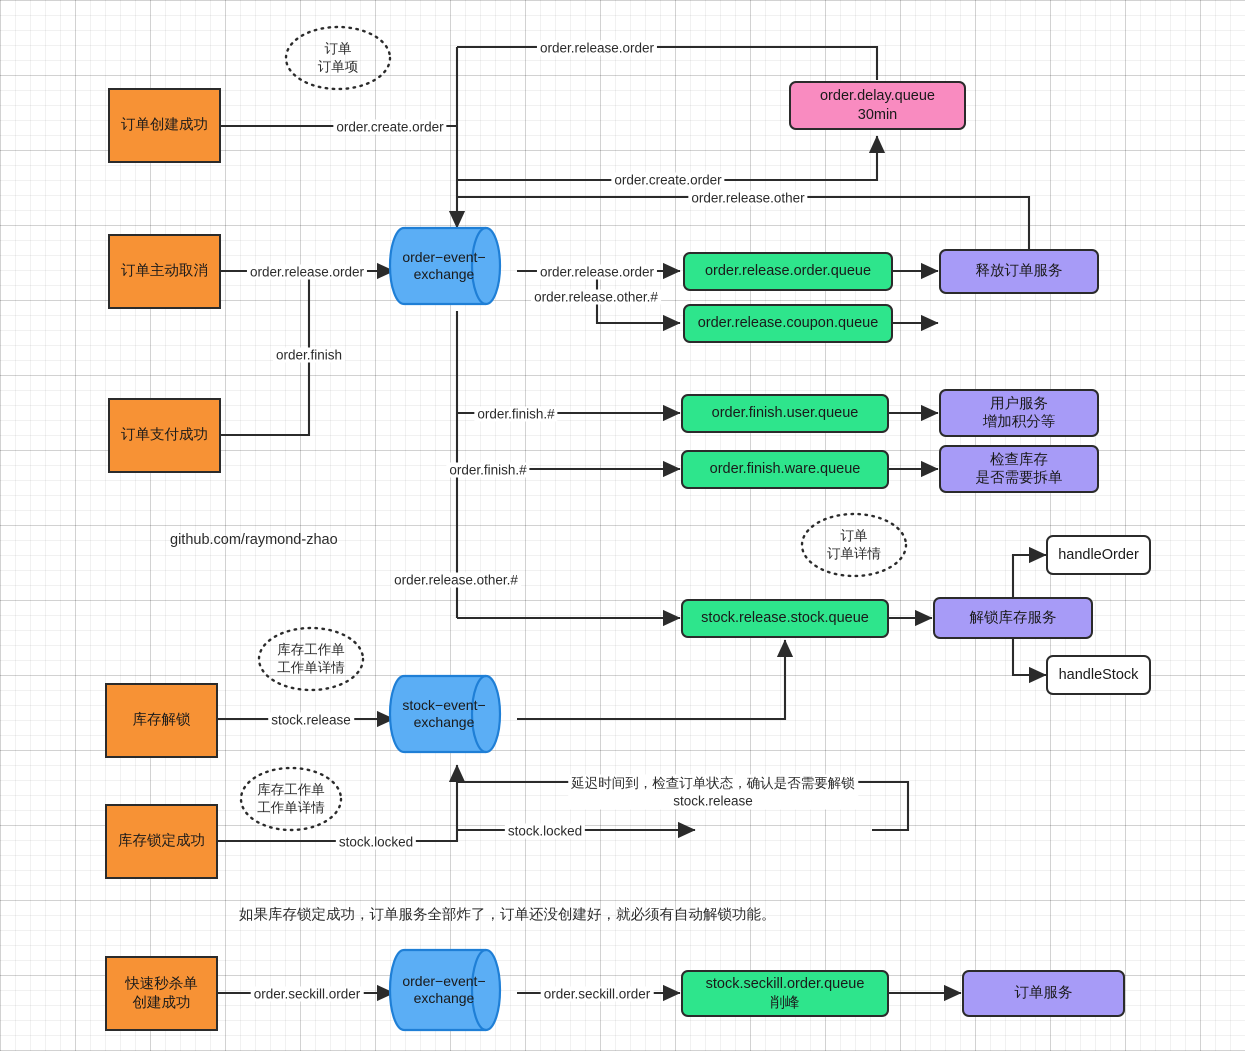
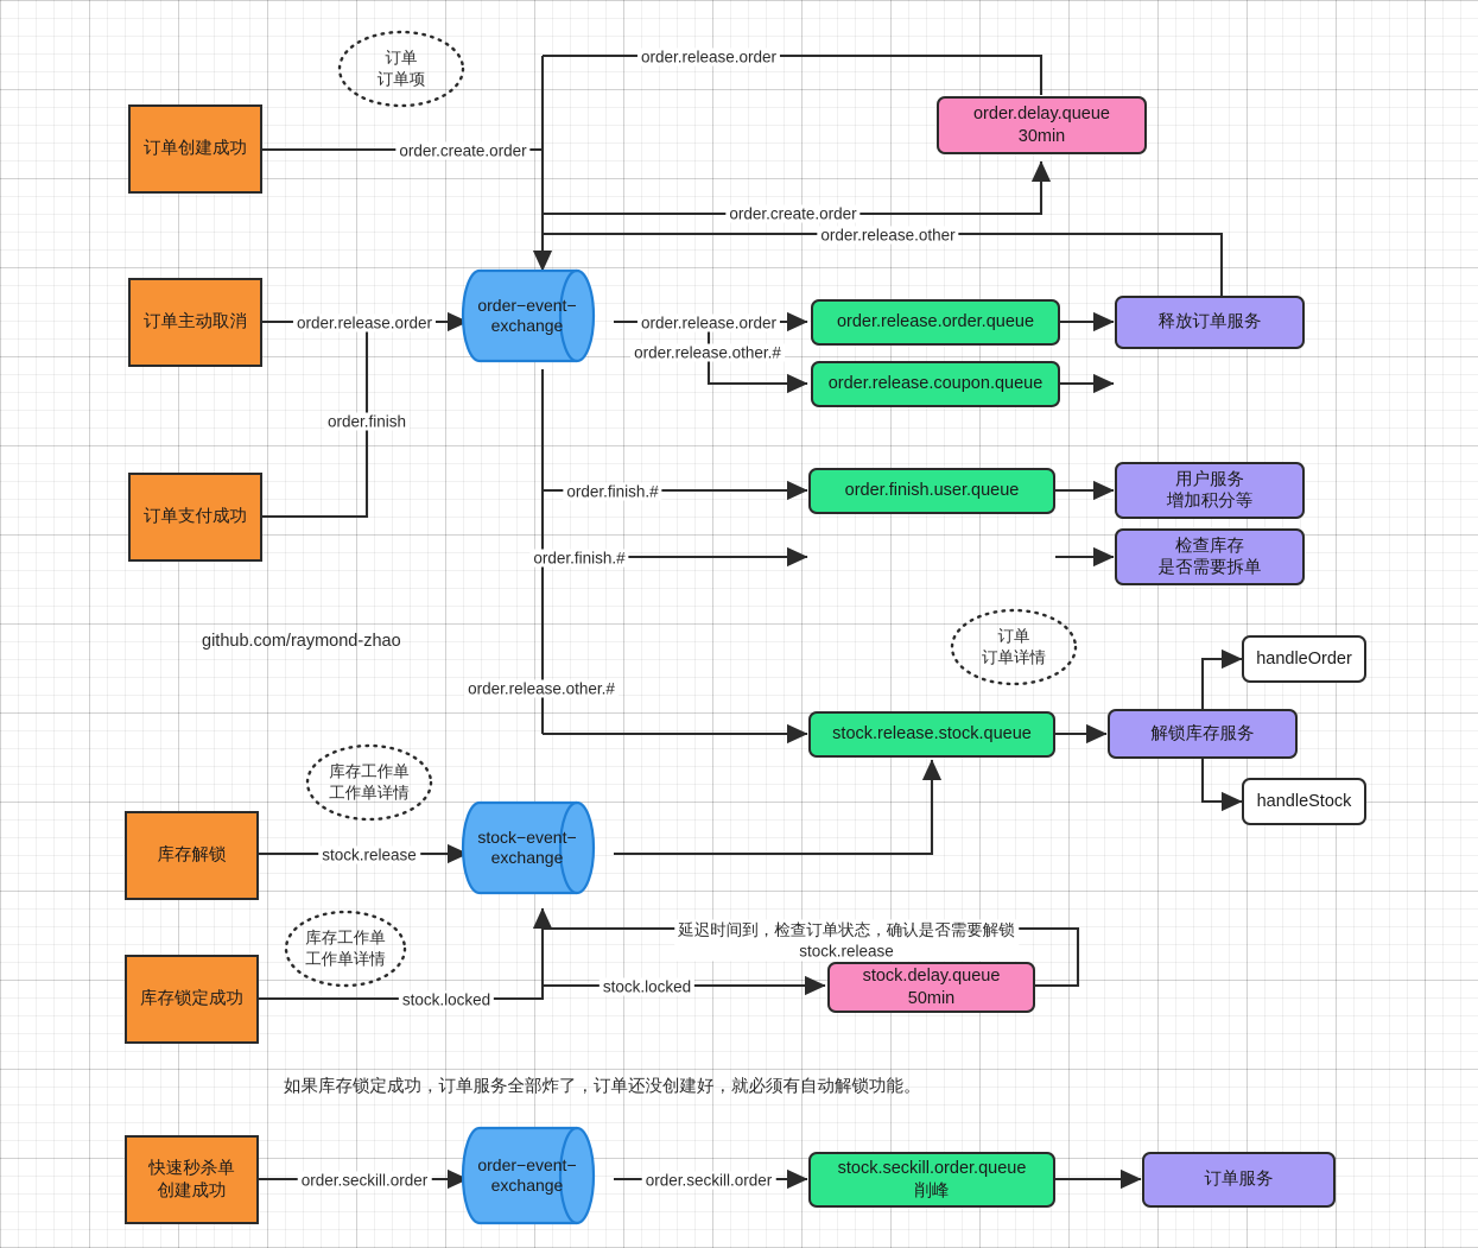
  订单创建成功
  订单主动取消
  订单支付成功
  库存解锁
  库存锁定成功
  快速秒杀单
  创建成功
  order−event−
  exchange
  stock−event−
  exchange
  order−event−
  exchange
  order.delay.queue
  30min
+ stock.delay.queue
+ 50min
  order.release.order.queue
  order.release.coupon.queue
  order.finish.user.queue
- order.finish.ware.queue
  stock.release.stock.queue
  stock.seckill.order.queue
  削峰
  释放订单服务
  用户服务
  增加积分等
  检查库存
  是否需要拆单
  解锁库存服务
  订单服务
  handleOrder
  handleStock
  订单
  订单项
  订单
  订单详情
  库存工作单
  工作单详情
  库存工作单
  工作单详情
  order.create.order
  order.release.order
  order.create.order
  order.release.other
  order.release.order
  order.finish
  order.release.order
  order.release.other.#
  order.finish.#
  order.finish.#
  order.release.other.#
  stock.release
  stock.locked
  stock.locked
  延迟时间到，检查订单状态，确认是否需要解锁
  stock.release
  order.seckill.order
  order.seckill.order
  github.com/raymond-zhao
  如果库存锁定成功，订单服务全部炸了，订单还没创建好，就必须有自动解锁功能。
